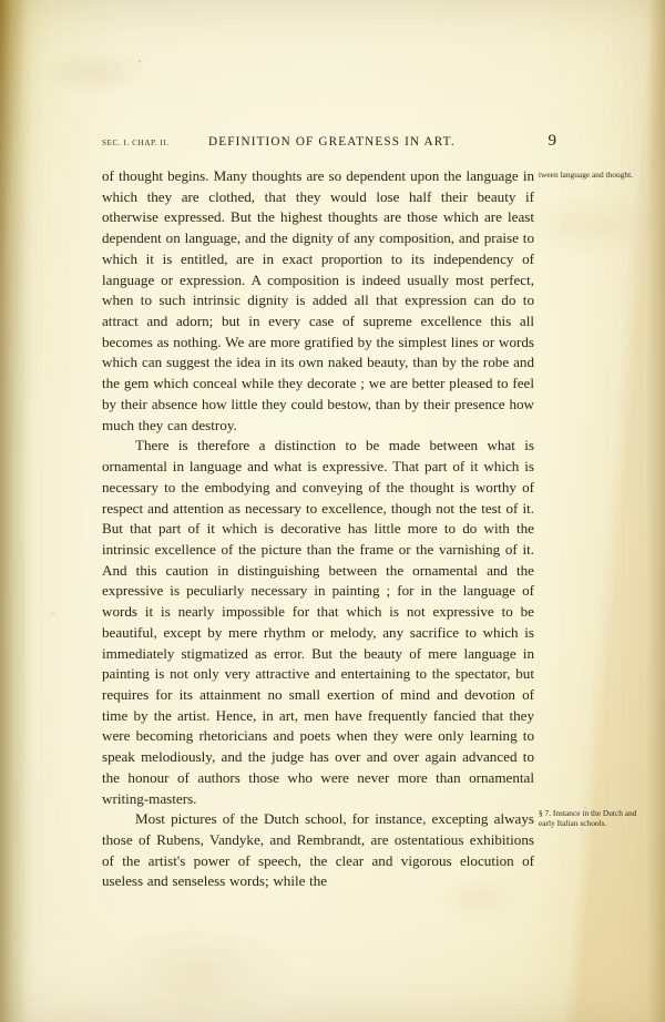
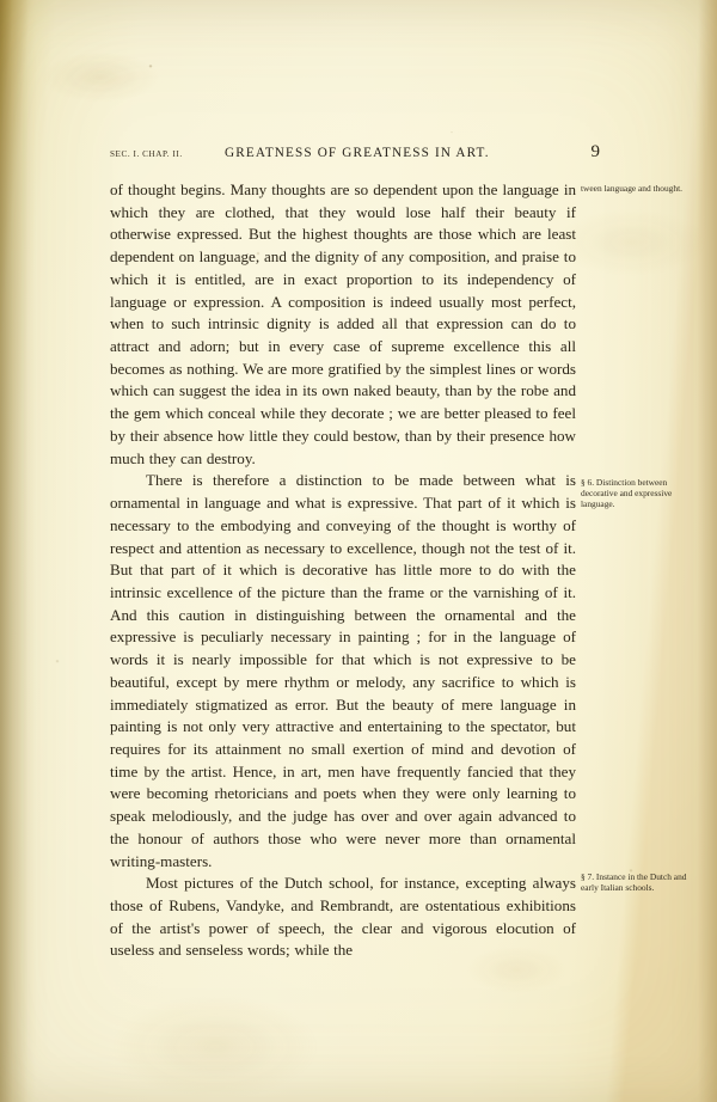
  SEC. I. CHAP. II.
- DEFINITION OF GREATNESS IN ART.
+ GREATNESS OF GREATNESS IN ART.
  9
  of thought begins. Many thoughts are so dependent upon the language in which they are clothed, that they would lose half their beauty if otherwise expressed. But the highest thoughts are those which are least dependent on language, and the dignity of any composition, and praise to which it is entitled, are in exact proportion to its independency of language or expression. A composition is indeed usually most perfect, when to such intrinsic dignity is added all that expression can do to attract and adorn; but in every case of supreme excellence this all becomes as nothing. We are more gratified by the simplest lines or words which can suggest the idea in its own naked beauty, than by the robe and the gem which conceal while they decorate ; we are better pleased to feel by their absence how little they could bestow, than by their presence how much they can destroy.
  There is therefore a distinction to be made between what is ornamental in language and what is expressive. That part of it which is necessary to the embodying and conveying of the thought is worthy of respect and attention as necessary to excellence, though not the test of it. But that part of it which is decorative has little more to do with the intrinsic excellence of the picture than the frame or the varnishing of it. And this caution in distinguishing between the ornamental and the expressive is peculiarly necessary in painting ; for in the language of words it is nearly impossible for that which is not expressive to be beautiful, except by mere rhythm or melody, any sacrifice to which is immediately stigmatized as error. But the beauty of mere language in painting is not only very attractive and entertaining to the spectator, but requires for its attainment no small exertion of mind and devotion of time by the artist. Hence, in art, men have frequently fancied that they were becoming rhetoricians and poets when they were only learning to speak melodiously, and the judge has over and over again advanced to the honour of authors those who were never more than ornamental writing-masters.
  Most pictures of the Dutch school, for instance, excepting always those of Rubens, Vandyke, and Rembrandt, are ostentatious exhibitions of the artist's power of speech, the clear and vigorous elocution of useless and senseless words; while the
  tween language and thought.
+ § 6. Distinction between decorative and expressive language.
  § 7. Instance in the Dutch and early Italian schools.
